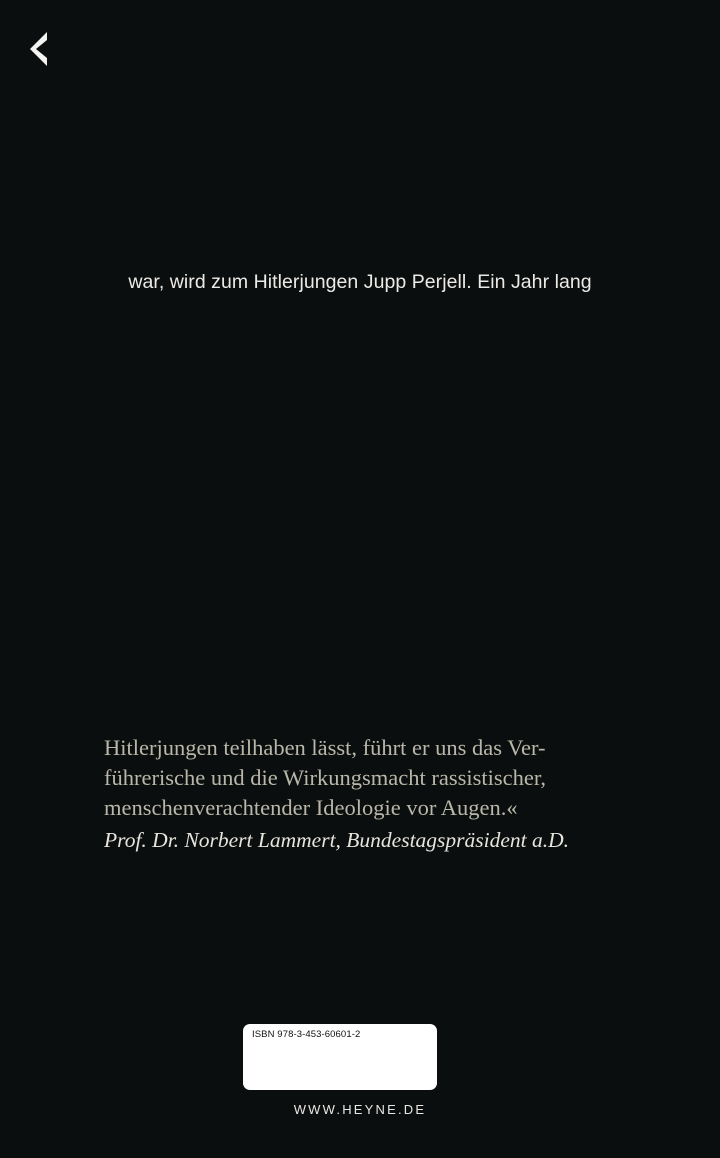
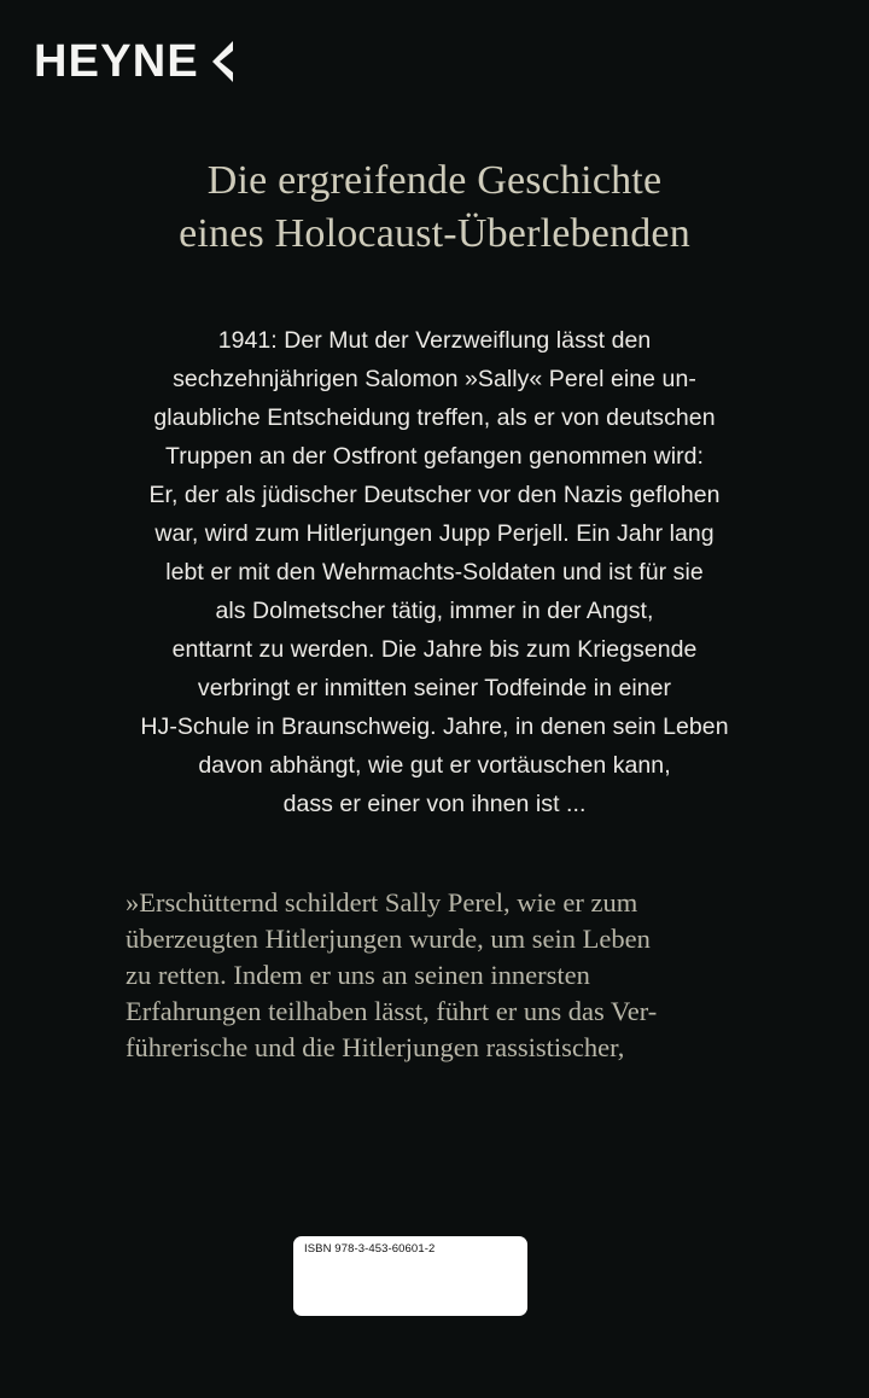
+ HEYNE
+ Die ergreifende Geschichte
+ eines Holocaust-Überlebenden
+ 1941: Der Mut der Verzweiflung lässt den
+ sechzehnjährigen Salomon »Sally« Perel eine un-
+ glaubliche Entscheidung treffen, als er von deutschen
+ Truppen an der Ostfront gefangen genommen wird:
+ Er, der als jüdischer Deutscher vor den Nazis geflohen
  war, wird zum Hitlerjungen Jupp Perjell. Ein Jahr lang
+ lebt er mit den Wehrmachts-Soldaten und ist für sie
+ als Dolmetscher tätig, immer in der Angst,
+ enttarnt zu werden. Die Jahre bis zum Kriegsende
+ verbringt er inmitten seiner Todfeinde in einer
+ HJ-Schule in Braunschweig. Jahre, in denen sein Leben
+ davon abhängt, wie gut er vortäuschen kann,
+ dass er einer von ihnen ist ...
+ »Erschütternd schildert Sally Perel, wie er zum
+ überzeugten Hitlerjungen wurde, um sein Leben
+ zu retten. Indem er uns an seinen innersten
- Hitlerjungen teilhaben lässt, führt er uns das Ver-
+ Erfahrungen teilhaben lässt, führt er uns das Ver-
- führerische und die Wirkungsmacht rassistischer,
+ führerische und die Hitlerjungen rassistischer,
- menschenverachtender Ideologie vor Augen.«
- Prof. Dr. Norbert Lammert, Bundestagspräsident a.D.
  ISBN 978-3-453-60601-2
- WWW.HEYNE.DE
